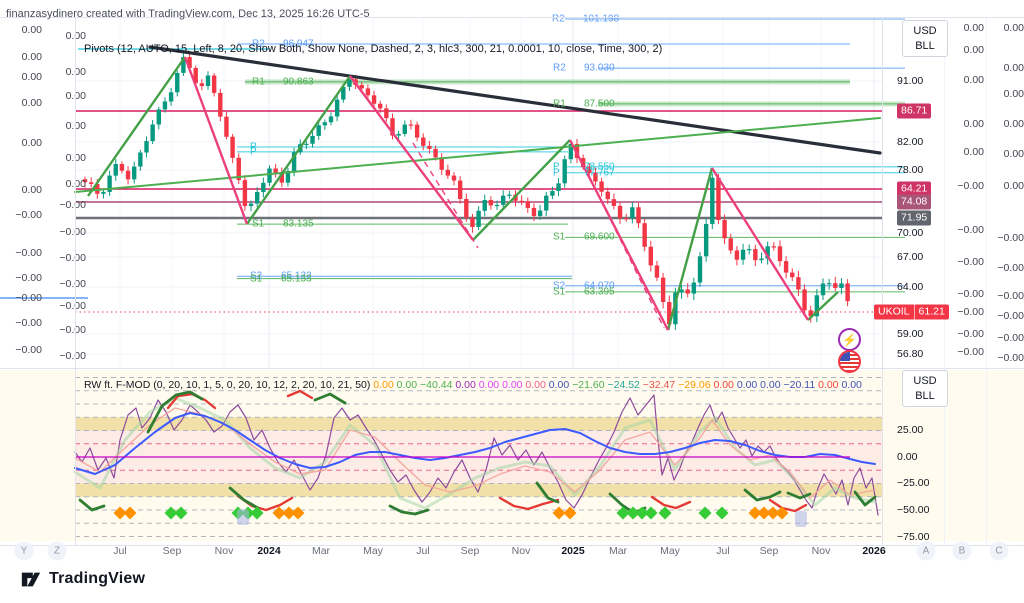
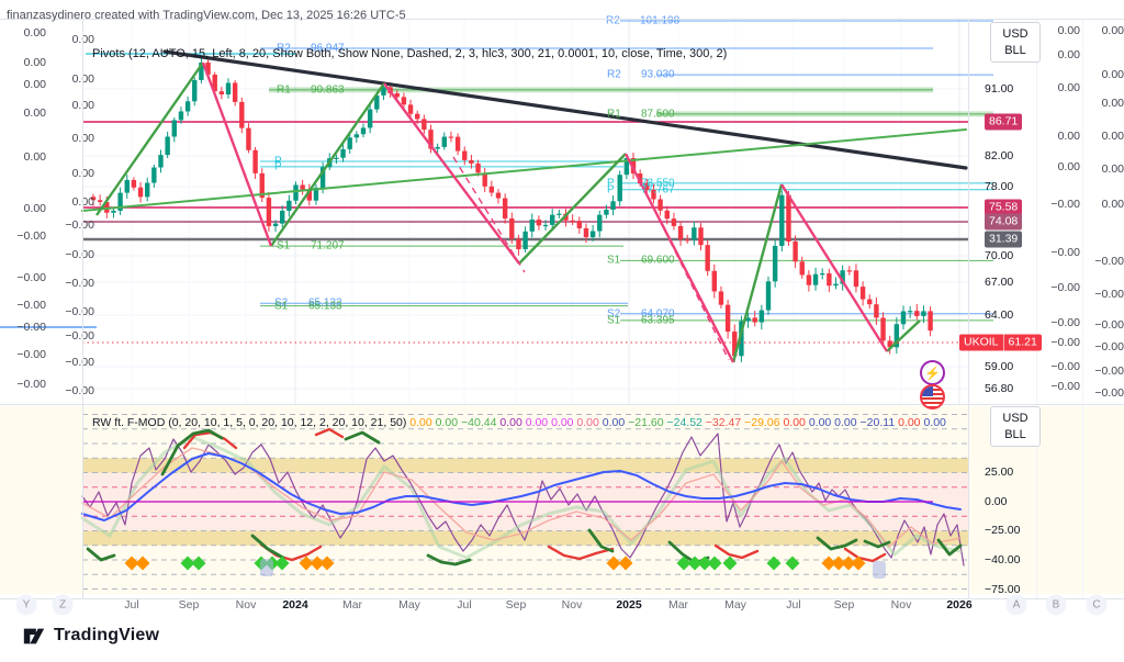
  finanzasydinero created with TradingView.com, Dec 13, 2025 16:26 UTC-5
  Pivots (12, AUTO, 15, Left, 8, 20, Show Both, Show None, Dashed, 2, 3, hlc3, 300, 21, 0.0001, 10, close, Time, 300, 2)
  RW ft. F-MOD (0, 20, 10, 1, 5, 0, 20, 10, 12, 2, 20, 10, 21, 50) 0.00 0.00 −40.44 0.00 0.00 0.00 0.00 0.00 −21.60 −24.52 −32.47 −29.06 0.00 0.00 0.00 −20.11 0.00 0.00
  USD
  BLL
  USD
  BLL
  R2
  96.947
  R1
  90.863
  P
  P
  S1
- 83.135
+ 71.207
  S2
  65.122
  S1
  65.133
  R2
  101.198
  R2
  93.030
  R1
  87.500
  P
  78.550
  P
  77.767
  S1
  69.600
  S2
  64.070
  S1
  63.395
  91.00
  82.00
  78.00
  70.00
  67.00
  64.00
  59.00
  56.80
  86.71
- 64.21
+ 75.58
  74.08
- 71.95
+ 31.39
  UKOIL
  61.21
  0.00
  0.00
  0.00
  0.00
  0.00
  0.00
  −0.00
  −0.00
  −0.00
  −0.00
  −0.00
  −0.00
  0.00
  0.00
  0.00
  0.00
  0.00
  0.00
  −0.00
  −0.00
  −0.00
  −0.00
  −0.00
  −0.00
  −0.00
  0.00
  0.00
  0.00
  0.00
  0.00
  −0.00
  −0.00
  −0.00
  −0.00
  −0.00
  −0.00
  −0.00
  0.00
  0.00
  0.00
  0.00
  0.00
  0.00
  −0.00
  −0.00
  −0.00
  −0.00
  −0.00
  −0.00
  25.00
  0.00
  −25.00
- −50.00
+ −40.00
  −75.00
  Jul
  Sep
  Nov
  2024
  Mar
  May
  Jul
  Sep
  Nov
  2025
  Mar
  May
  Jul
  Sep
  Nov
  2026
  Y
  Z
  A
  B
  C
  ⚡
  TradingView
